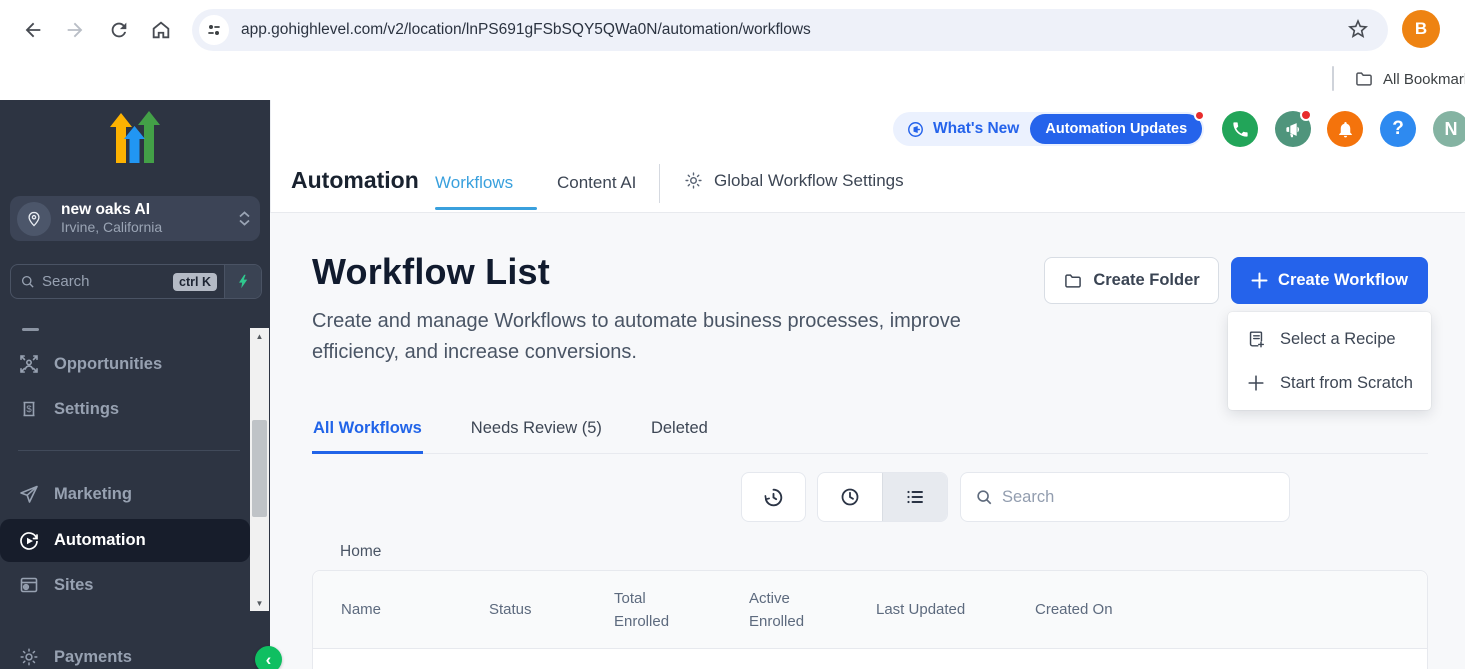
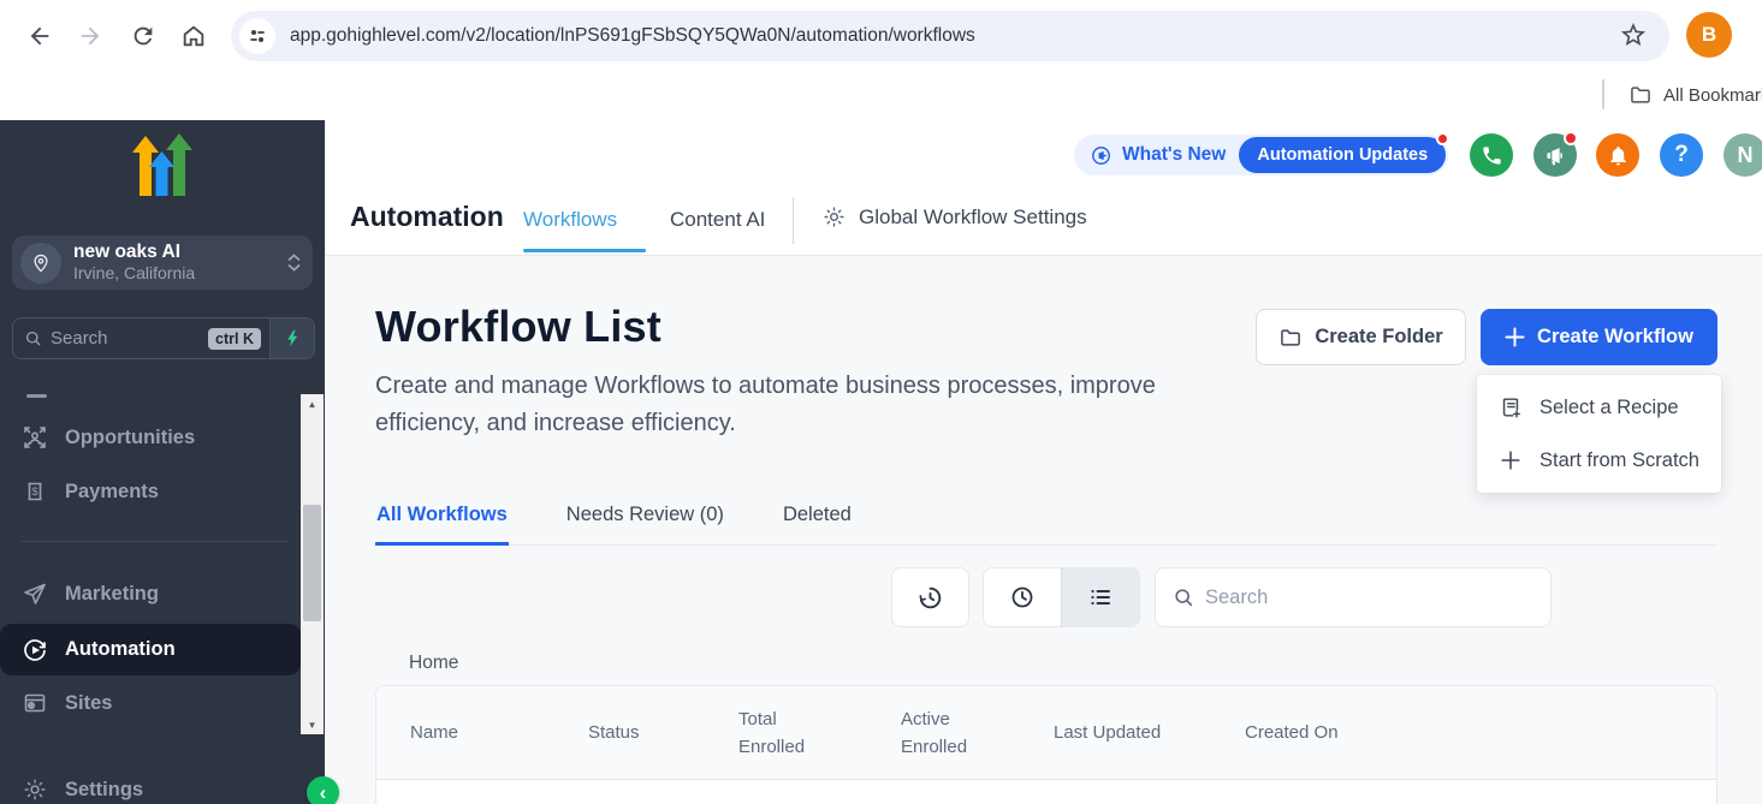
  app.gohighlevel.com/v2/location/lnPS691gFSbSQY5QWa0N/automation/workflows
  B
  All Bookmar
  new oaks AI
  Irvine, California
  Search
  ctrl K
  Opportunities
  $
- Settings
+ Payments
  Marketing
  Automation
  Sites
- Payments
+ Settings
  ▲
  ▼
  ‹
  What's New
  Automation Updates
  ?
  N
  Automation
  Workflows
  Content AI
  Global Workflow Settings
  Workflow List
- Create and manage Workflows to automate business processes, improve efficiency, and increase conversions.
+ Create and manage Workflows to automate business processes, improve efficiency, and increase efficiency.
  Create Folder
  Create Workflow
  Select a Recipe
  Start from Scratch
  All Workflows
- Needs Review (5)
+ Needs Review (0)
  Deleted
  Search
  Home
  Name
  Status
  Total Enrolled
  Active Enrolled
  Last Updated
  Created On
